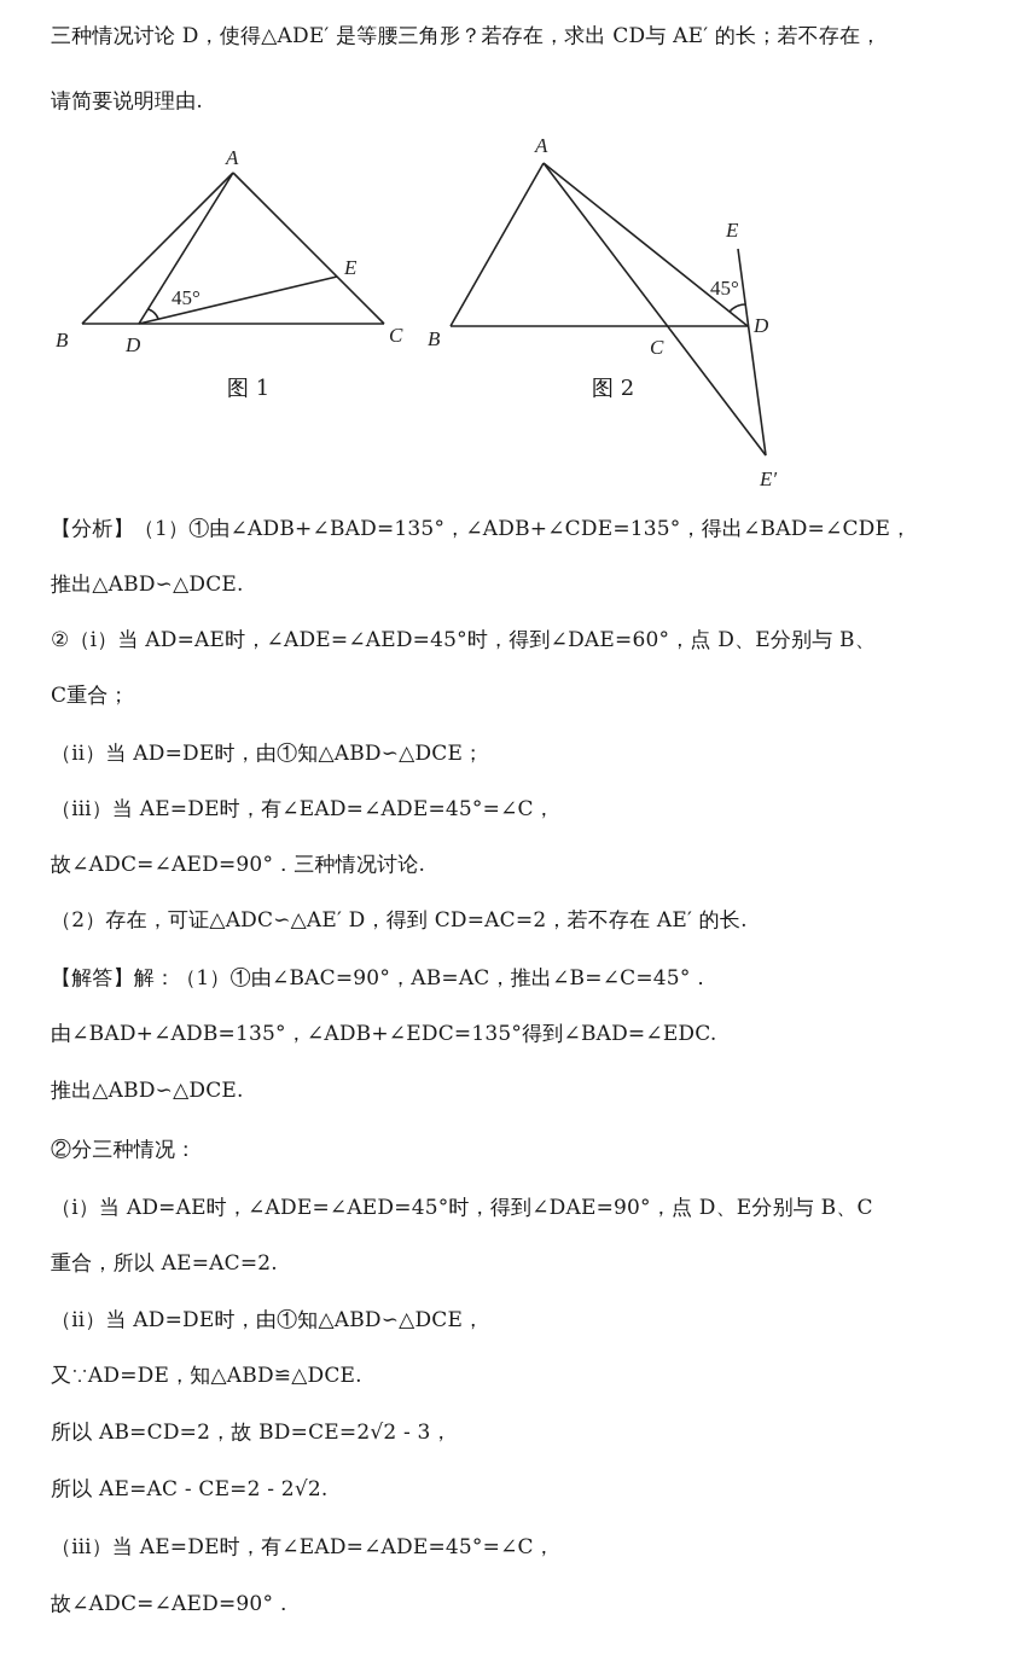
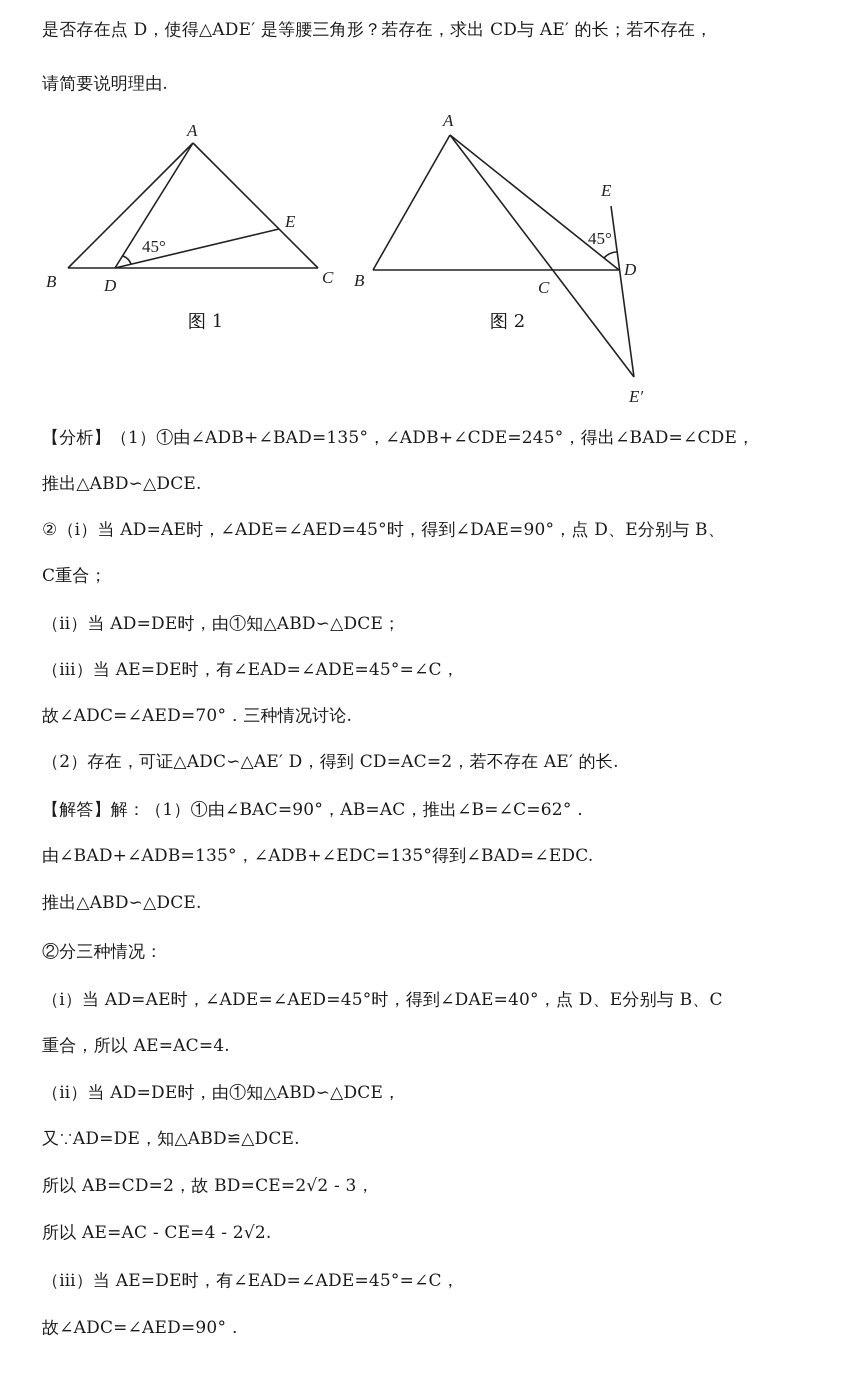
- 三种情况讨论 D，使得△ADE′ 是等腰三角形？若存在，求出 CD与 AE′ 的长；若不存在，
+ 是否存在点 D，使得△ADE′ 是等腰三角形？若存在，求出 CD与 AE′ 的长；若不存在，
  请简要说明理由.
  A
  B
  D
  C
  E
  45°
  A
  B
  C
  D
  E
  E′
  45°
  图 1
  图 2
- 【分析】（1）①由∠ADB+∠BAD=135°，∠ADB+∠CDE=135°，得出∠BAD=∠CDE，
+ 【分析】（1）①由∠ADB+∠BAD=135°，∠ADB+∠CDE=245°，得出∠BAD=∠CDE，
  推出△ABD∽△DCE.
- ②（ⅰ）当 AD=AE时，∠ADE=∠AED=45°时，得到∠DAE=60°，点 D、E分别与 B、
+ ②（ⅰ）当 AD=AE时，∠ADE=∠AED=45°时，得到∠DAE=90°，点 D、E分别与 B、
  C重合；
  （ⅱ）当 AD=DE时，由①知△ABD∽△DCE；
  （ⅲ）当 AE=DE时，有∠EAD=∠ADE=45°=∠C，
- 故∠ADC=∠AED=90°．三种情况讨论.
+ 故∠ADC=∠AED=70°．三种情况讨论.
  （2）存在，可证△ADC∽△AE′ D，得到 CD=AC=2，若不存在 AE′ 的长.
- 【解答】解：（1）①由∠BAC=90°，AB=AC，推出∠B=∠C=45°．
+ 【解答】解：（1）①由∠BAC=90°，AB=AC，推出∠B=∠C=62°．
  由∠BAD+∠ADB=135°，∠ADB+∠EDC=135°得到∠BAD=∠EDC.
  推出△ABD∽△DCE.
  ②分三种情况：
- （ⅰ）当 AD=AE时，∠ADE=∠AED=45°时，得到∠DAE=90°，点 D、E分别与 B、C
+ （ⅰ）当 AD=AE时，∠ADE=∠AED=45°时，得到∠DAE=40°，点 D、E分别与 B、C
- 重合，所以 AE=AC=2.
+ 重合，所以 AE=AC=4.
  （ⅱ）当 AD=DE时，由①知△ABD∽△DCE，
  又∵AD=DE，知△ABD≌△DCE.
  所以 AB=CD=2，故 BD=CE=2√2 - 3，
- 所以 AE=AC - CE=2 - 2√2.
+ 所以 AE=AC - CE=4 - 2√2.
  （ⅲ）当 AE=DE时，有∠EAD=∠ADE=45°=∠C，
  故∠ADC=∠AED=90°．
